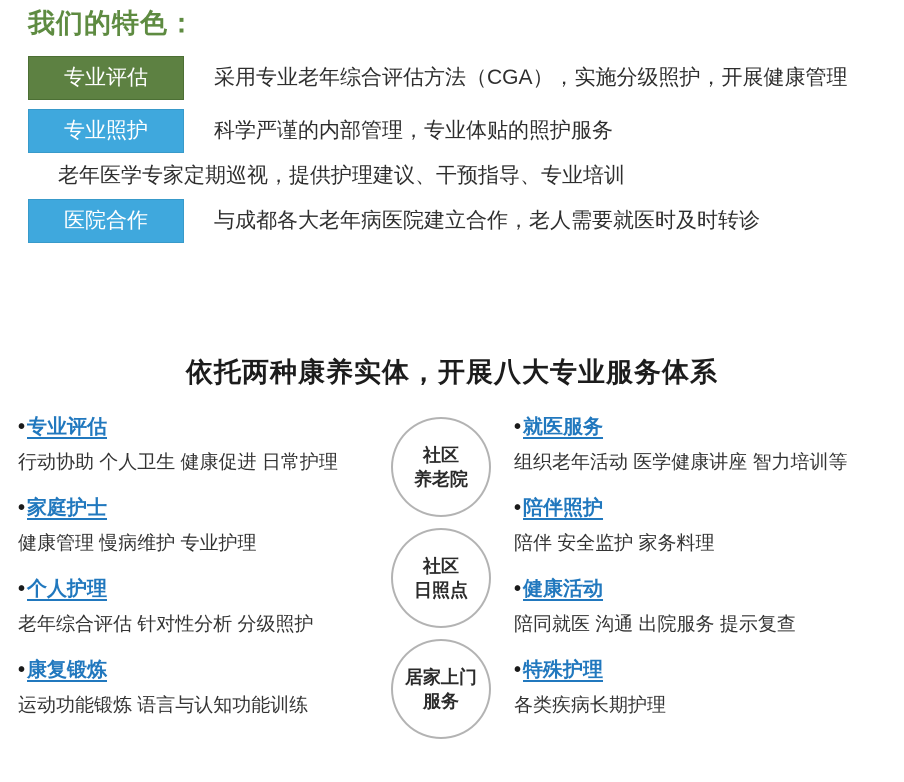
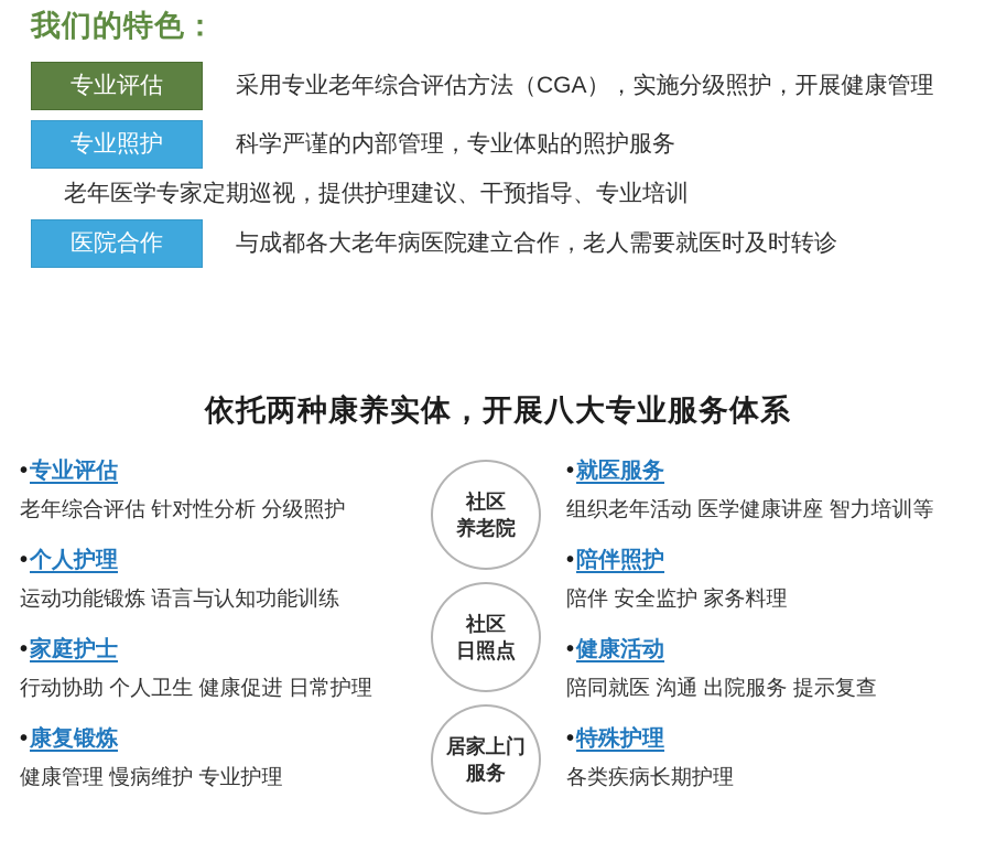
  我们的特色：
  专业评估
  采用专业老年综合评估方法（CGA），实施分级照护，开展健康管理
  专业照护
  科学严谨的内部管理，专业体贴的照护服务
  老年医学专家定期巡视，提供护理建议、干预指导、专业培训
  医院合作
  与成都各大老年病医院建立合作，老人需要就医时及时转诊
  依托两种康养实体，开展八大专业服务体系
  •
  专业评估
- 行动协助 个人卫生 健康促进 日常护理
+ 老年综合评估 针对性分析 分级照护
  •
- 家庭护士
+ 个人护理
- 健康管理 慢病维护 专业护理
+ 运动功能锻炼 语言与认知功能训练
  •
- 个人护理
+ 家庭护士
- 老年综合评估 针对性分析 分级照护
+ 行动协助 个人卫生 健康促进 日常护理
  •
  康复锻炼
- 运动功能锻炼 语言与认知功能训练
+ 健康管理 慢病维护 专业护理
  社区
  养老院
  社区
  日照点
  居家上门
  服务
  •
  就医服务
  组织老年活动 医学健康讲座 智力培训等
  •
  陪伴照护
  陪伴 安全监护 家务料理
  •
  健康活动
  陪同就医 沟通 出院服务 提示复查
  •
  特殊护理
  各类疾病长期护理
